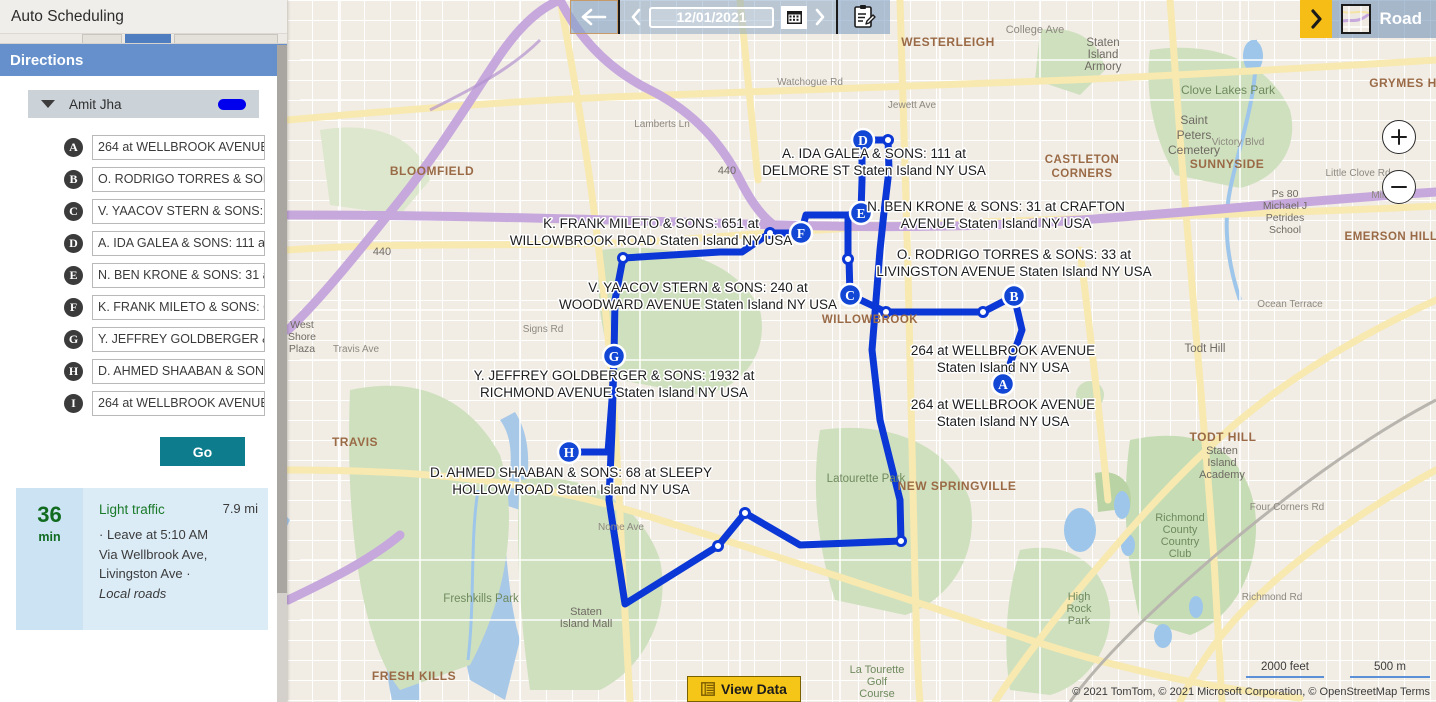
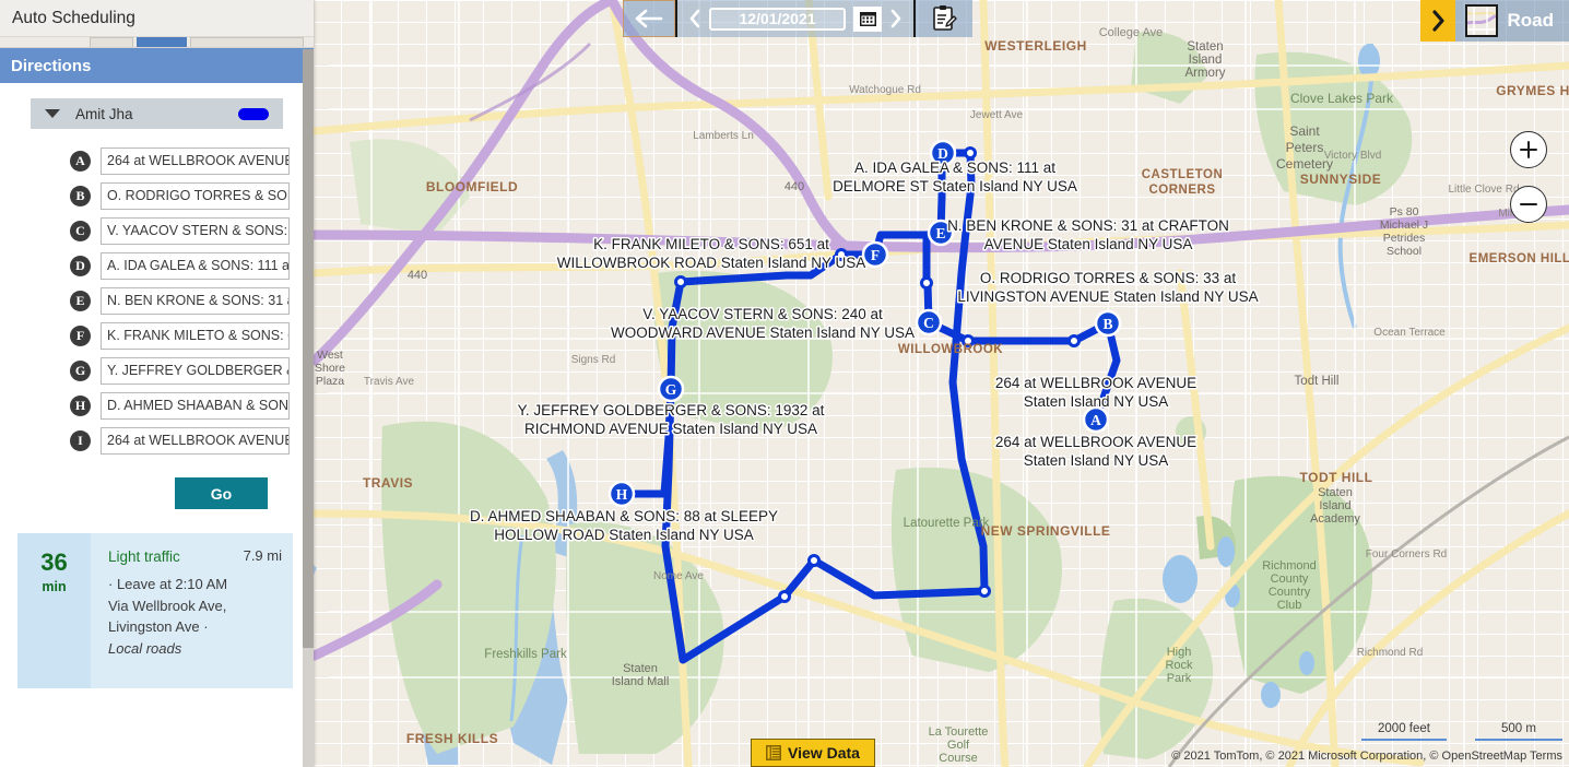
  WESTERLEIGH
  CASTLETON
  CORNERS
  SUNNYSIDE
  GRYMES H
  EMERSON HILL
  BLOOMFIELD
  WILLOWBROOK
  NEW SPRINGVILLE
  TODT HILL
  TRAVIS
  FRESH KILLS
  Saint
  Peters
  Cemetery
  Staten
  Island
  Armory
  Clove Lakes Park
  College Ave
  Ps 80
  Michael J
  Petrides
  School
  Little Clove R
  Ocean Terrace
  Todt Hill
  Staten
  Island
  Academy
  Richmond
  County
  Country
  Club
  High
  Rock
  Park
  Latourette Park
  La Tourette
  Golf
  Course
  Freshkills Park
  Staten
  Island Mall
  West
  Shore
  Plaza
  Four Corners Rd
  Richmond Rd
  Nome Ave
  Signs Rd
  Travis Ave
  Lamberts Ln
  Watchogue Rd
  Jewett Ave
  Victory Blvd
  440
  440
  A
  B
  C
  D
  E
  F
  G
  H
  A. IDA GALEA & SONS: 111 at
  DELMORE ST Staten Island NY USA
  N. BEN KRONE & SONS: 31 at CRAFTON
  AVENUE Staten Island NY USA
  K. FRANK MILETO & SONS: 651 at
  WILLOWBROOK ROAD Staten Island NY USA
  O. RODRIGO TORRES & SONS: 33 at
  LIVINGSTON AVENUE Staten Island NY USA
  V. YAACOV STERN & SONS: 240 at
  WOODWARD AVENUE Staten Island NY USA
  264 at WELLBROOK AVENUE
  Staten Island NY USA
  264 at WELLBROOK AVENUE
  Staten Island NY USA
  Y. JEFFREY GOLDBERGER & SONS: 1932 at
  RICHMOND AVENUE Staten Island NY USA
- D. AHMED SHAABAN & SONS: 68 at SLEEPY
+ D. AHMED SHAABAN & SONS: 88 at SLEEPY
  HOLLOW ROAD Staten Island NY USA
  Auto Scheduling
  Directions
  Amit Jha
  A
  B
  C
  D
  E
  F
  G
  H
  I
  Go
  36
  min
  Light traffic
  7.9 mi
- · Leave at 5:10 AM Via Wellbrook Ave, Livingston Ave · Local roads
+ · Leave at 2:10 AM Via Wellbrook Ave, Livingston Ave · Local roads
  12/01/2021
  Road
  View Data
  2000 feet
  500 m
  © 2021 TomTom, © 2021 Microsoft Corporation, © OpenStreetMap Terms
